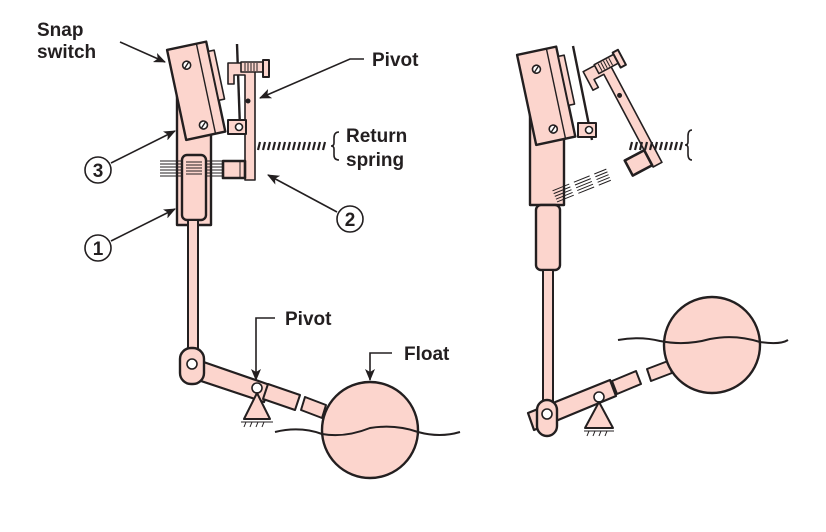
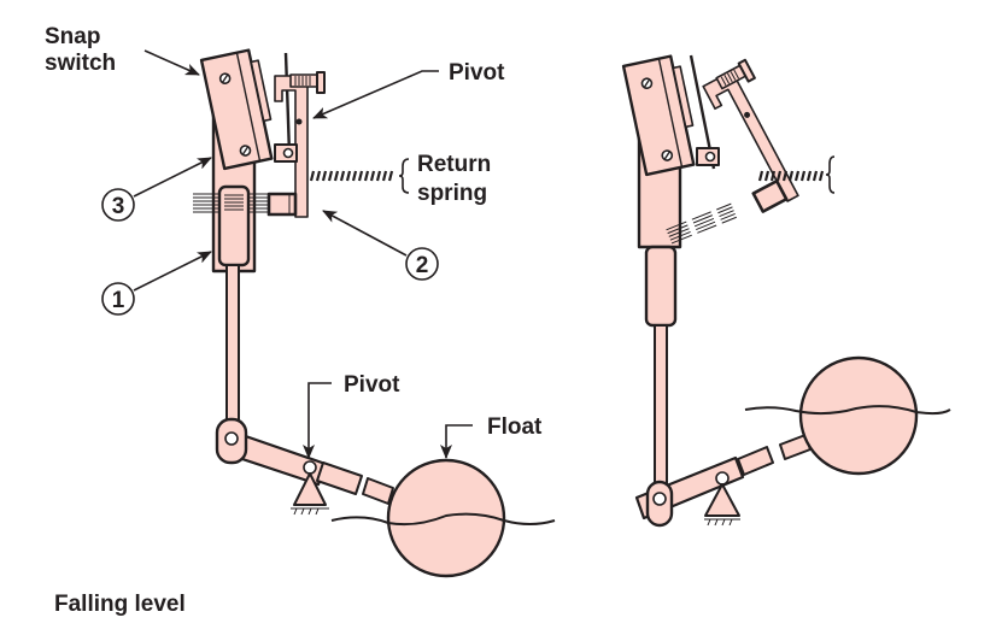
  Snap
  switch
  Pivot
  Return
  spring
  3
  1
  2
  Pivot
  Float
+ Falling level
